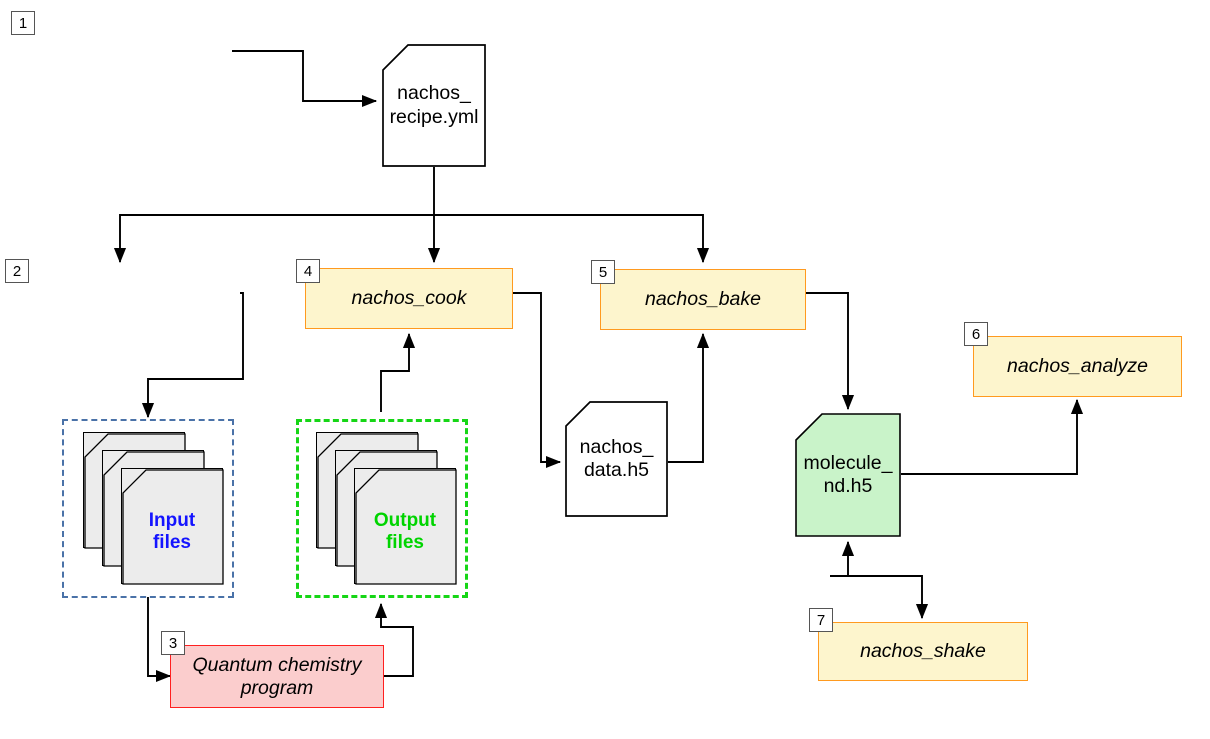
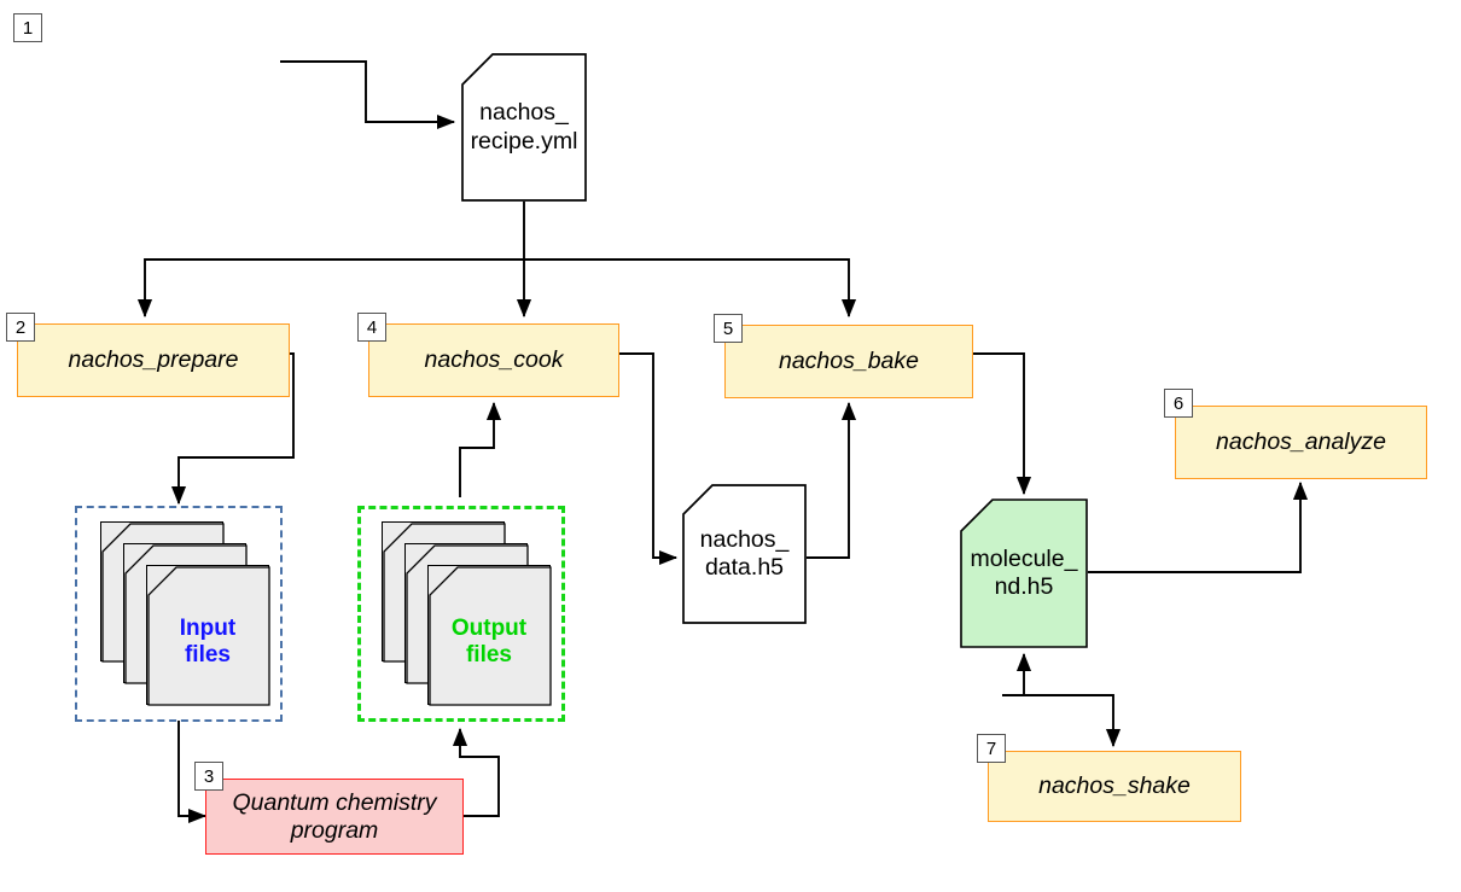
  1
  nachos_
  recipe.yml
+ nachos_prepare
  2
  nachos_cook
  4
  nachos_bake
  5
  nachos_analyze
  6
  nachos_shake
  7
  Quantum chemistry
  program
  3
  Input
  files
  Output
  files
  nachos_
  data.h5
  molecule_
  nd.h5
